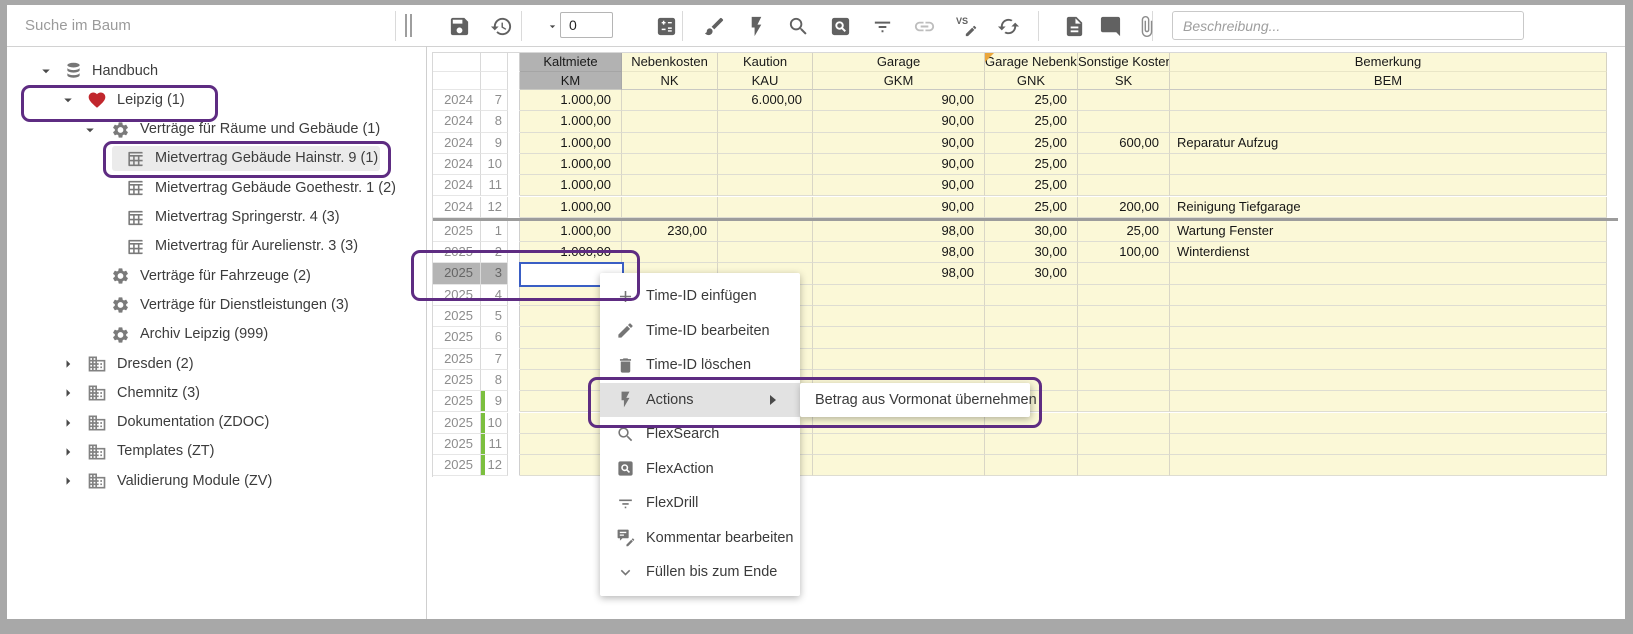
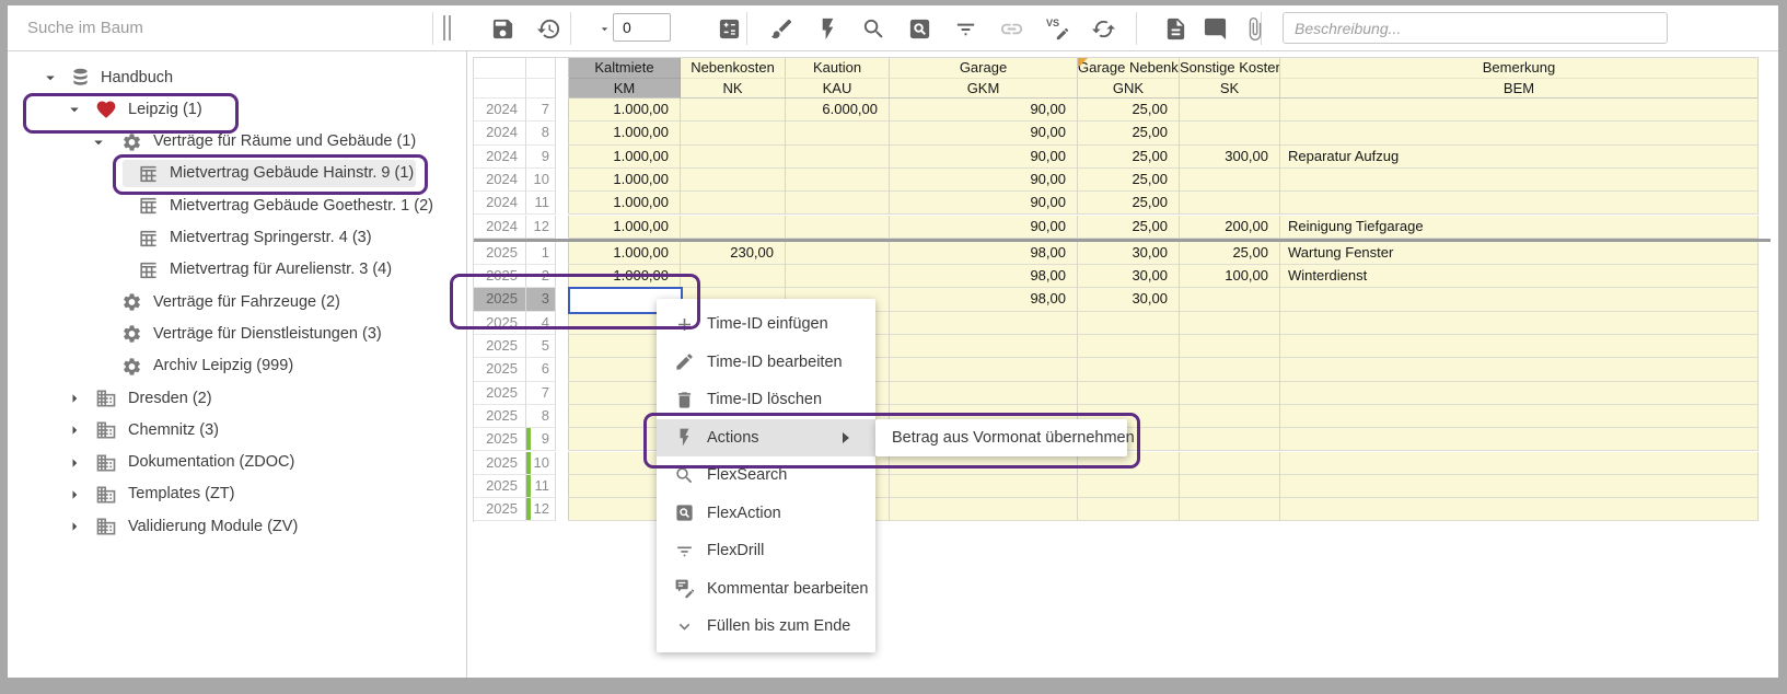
  Suche im Baum
  VS
  0
  Beschreibung...
  Handbuch
  Leipzig (1)
  Verträge für Räume und Gebäude (1)
  Mietvertrag Gebäude Hainstr. 9 (1)
  Mietvertrag Gebäude Goethestr. 1 (2)
  Mietvertrag Springerstr. 4 (3)
- Mietvertrag für Aurelienstr. 3 (3)
+ Mietvertrag für Aurelienstr. 3 (4)
  Verträge für Fahrzeuge (2)
  Verträge für Dienstleistungen (3)
  Archiv Leipzig (999)
  Dresden (2)
  Chemnitz (3)
  Dokumentation (ZDOC)
  Templates (ZT)
  Validierung Module (ZV)
  Kaltmiete
  Nebenkosten
  Kaution
  Garage
  Garage Nebenk
  Sonstige Koste
  Bemerkung
  KM
  NK
  KAU
  GKM
  GNK
  SK
  BEM
  2024
  7
  1.000,00
  6.000,00
  90,00
  25,00
  2024
  8
  1.000,00
  90,00
  25,00
  2024
  9
  1.000,00
  90,00
  25,00
- 600,00
+ 300,00
  Reparatur Aufzug
  2024
  10
  1.000,00
  90,00
  25,00
  2024
  11
  1.000,00
  90,00
  25,00
  2024
  12
  1.000,00
  90,00
  25,00
  200,00
  Reinigung Tiefgarage
  2025
  1
  1.000,00
  230,00
  98,00
  30,00
  25,00
  Wartung Fenster
  2025
  2
  1.000,00
  98,00
  30,00
  100,00
  Winterdienst
  2025
  3
  98,00
  30,00
  2025
  4
  2025
  5
  2025
  6
  2025
  7
  2025
  8
  2025
  9
  2025
  10
  2025
  11
  2025
  12
  Time-ID einfügen
  Time-ID bearbeiten
  Time-ID löschen
  Actions
  FlexSearch
  FlexAction
  FlexDrill
  Kommentar bearbeiten
  Füllen bis zum Ende
  Betrag aus Vormonat übernehmen
